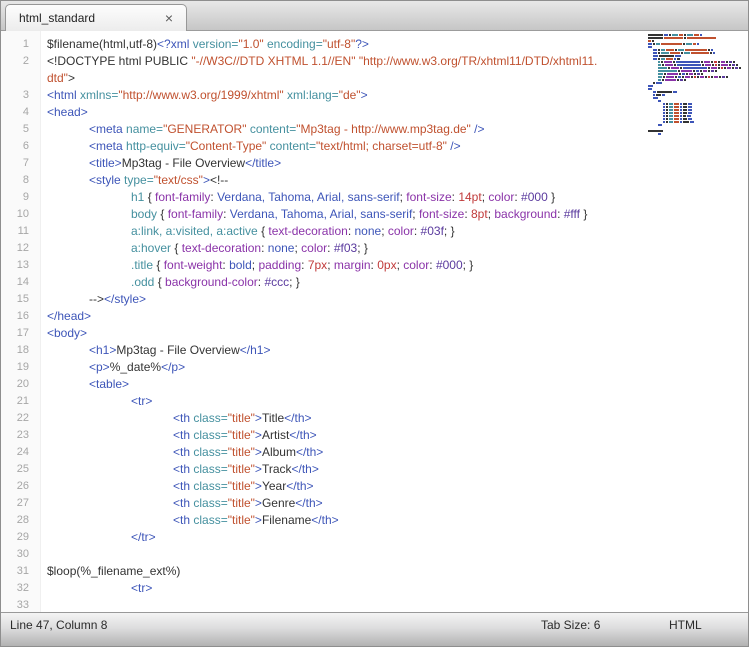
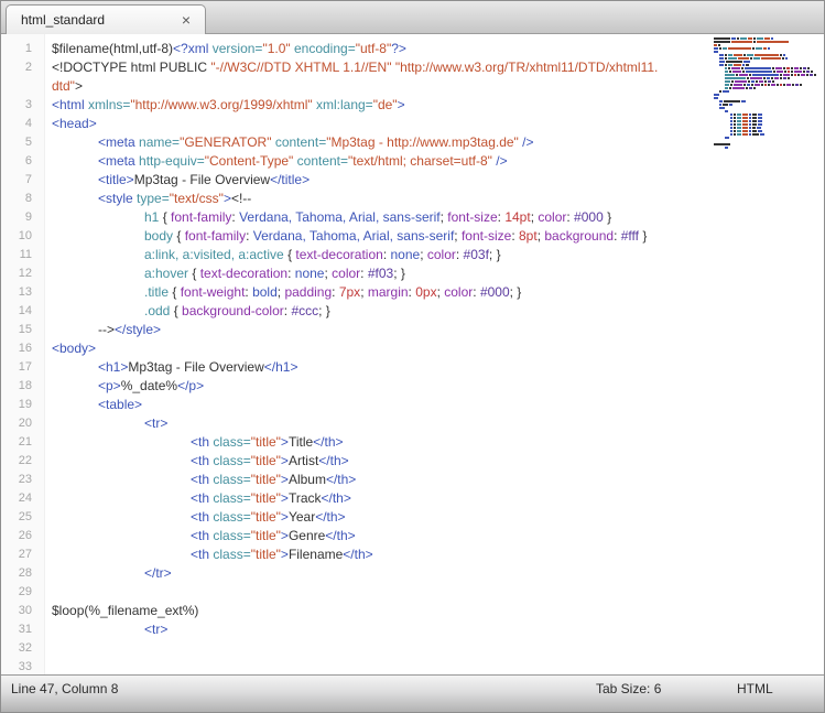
  html_standard
  ×
  1
  2
  3
  4
  5
  6
  7
  8
  9
  10
  11
  12
  13
  14
  15
  16
  17
  18
  19
  20
  21
  22
  23
  24
  25
  26
  27
  28
  29
  30
  31
  32
  33
  $filename(html,utf-8)<?xml version="1.0" encoding="utf-8"?>
  <!DOCTYPE html PUBLIC "-//W3C//DTD XHTML 1.1//EN" "http://www.w3.org/TR/xhtml11/DTD/xhtml11.
  dtd">
  <html xmlns="http://www.w3.org/1999/xhtml" xml:lang="de">
  <head>
  <meta name="GENERATOR" content="Mp3tag - http://www.mp3tag.de" />
  <meta http-equiv="Content-Type" content="text/html; charset=utf-8" />
  <title>Mp3tag - File Overview</title>
  <style type="text/css"><!--
  h1 { font-family: Verdana, Tahoma, Arial, sans-serif; font-size: 14pt; color: #000 }
  body { font-family: Verdana, Tahoma, Arial, sans-serif; font-size: 8pt; background: #fff }
  a:link, a:visited, a:active { text-decoration: none; color: #03f; }
  a:hover { text-decoration: none; color: #f03; }
  .title { font-weight: bold; padding: 7px; margin: 0px; color: #000; }
  .odd { background-color: #ccc; }
  --></style>
- </head>
  <body>
  <h1>Mp3tag - File Overview</h1>
  <p>%_date%</p>
  <table>
  <tr>
  <th class="title">Title</th>
  <th class="title">Artist</th>
  <th class="title">Album</th>
  <th class="title">Track</th>
  <th class="title">Year</th>
  <th class="title">Genre</th>
  <th class="title">Filename</th>
  </tr>
  $loop(%_filename_ext%)
  <tr>
  Line 47, Column 8
  Tab Size: 6
  HTML
